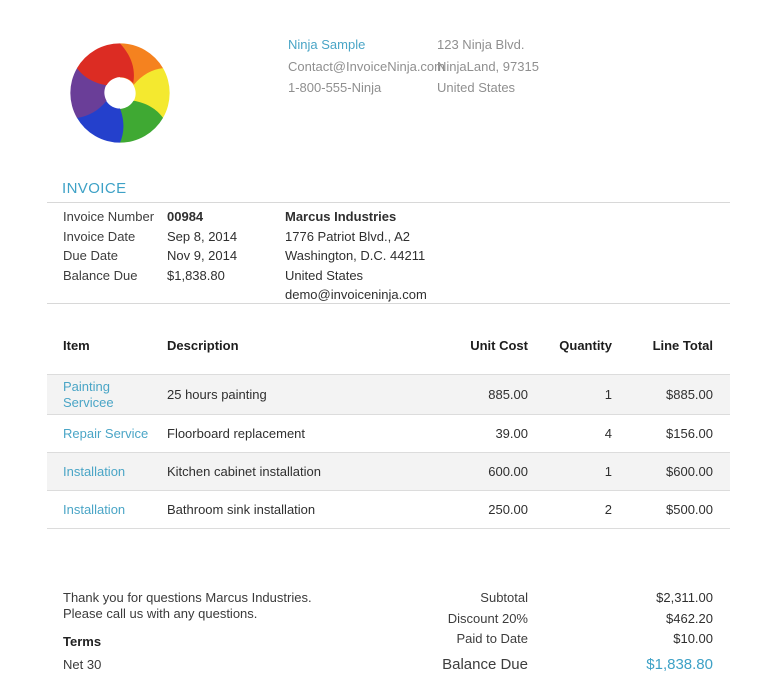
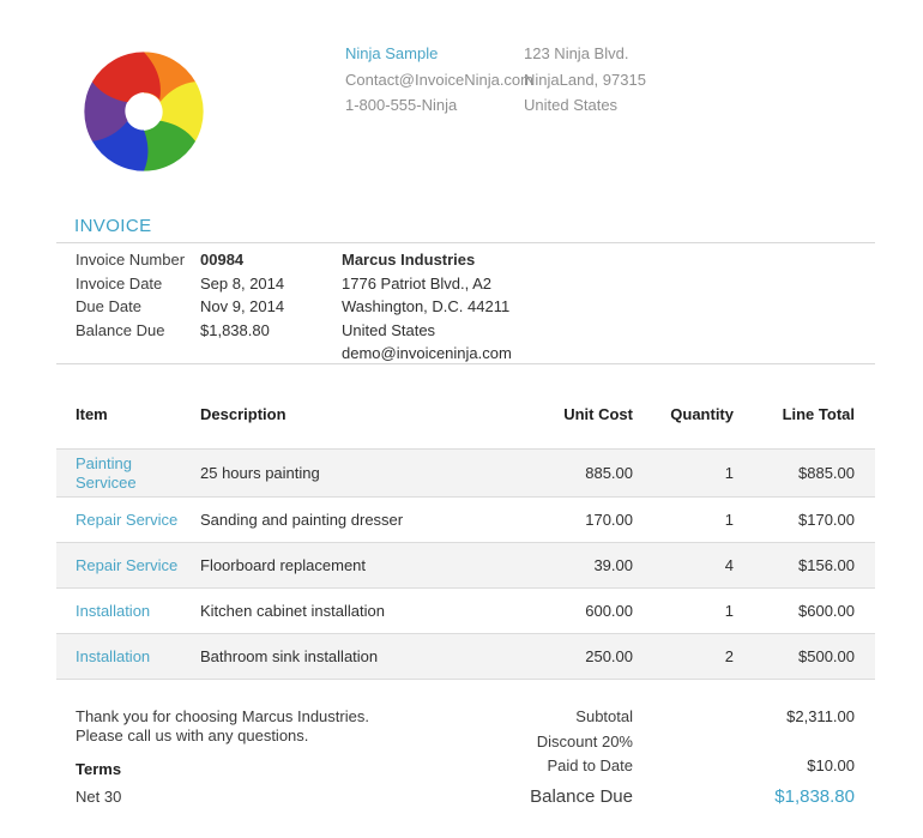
  Ninja Sample
  Contact@InvoiceNinja.com
  1-800-555-Ninja
  123 Ninja Blvd.
  NinjaLand, 97315
  United States
  INVOICE
  Invoice Number
  Invoice Date
  Due Date
  Balance Due
  00984
  Sep 8, 2014
  Nov 9, 2014
  $1,838.80
  Marcus Industries
  1776 Patriot Blvd., A2
  Washington, D.C. 44211
  United States
  demo@invoiceninja.com
  Item	Description	Unit Cost	Quantity	Line Total
  Painting Servicee	25 hours painting	885.00	1	$885.00
+ Repair Service	Sanding and painting dresser	170.00	1	$170.00
  Repair Service	Floorboard replacement	39.00	4	$156.00
  Installation	Kitchen cabinet installation	600.00	1	$600.00
  Installation	Bathroom sink installation	250.00	2	$500.00
- Thank you for questions Marcus Industries.
+ Thank you for choosing Marcus Industries.
  Please call us with any questions.
  Terms
  Net 30
  Subtotal
  $2,311.00
  Discount 20%
- $462.20
  Paid to Date
  $10.00
  Balance Due
  $1,838.80
